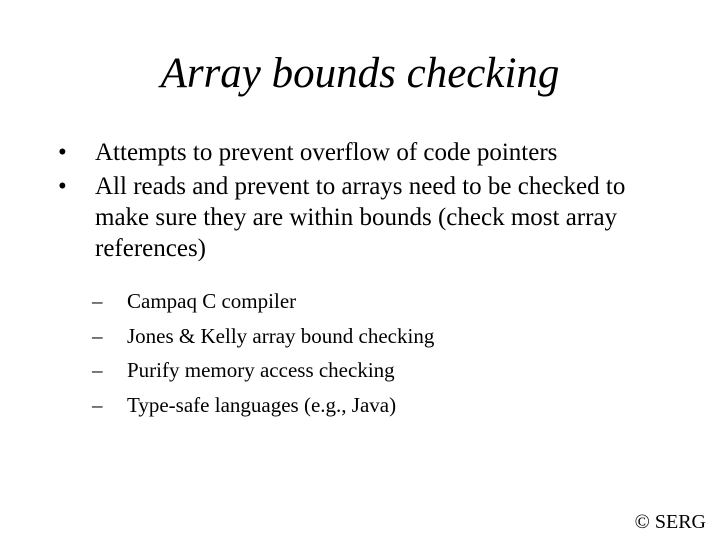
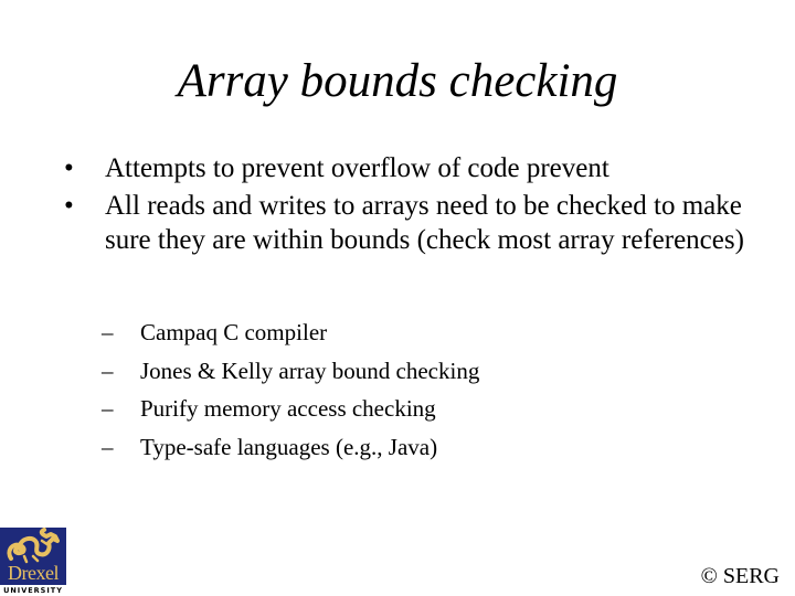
  Array bounds checking
  •
- Attempts to prevent overflow of code pointers
+ Attempts to prevent overflow of code prevent
  •
- All reads and prevent to arrays need to be checked to make sure they are within bounds (check most array references)
+ All reads and writes to arrays need to be checked to make sure they are within bounds (check most array references)
  –
  Campaq C compiler
  –
  Jones & Kelly array bound checking
  –
  Purify memory access checking
  –
  Type-safe languages (e.g., Java)
+ Drexel
+ UNIVERSITY
  © SERG
